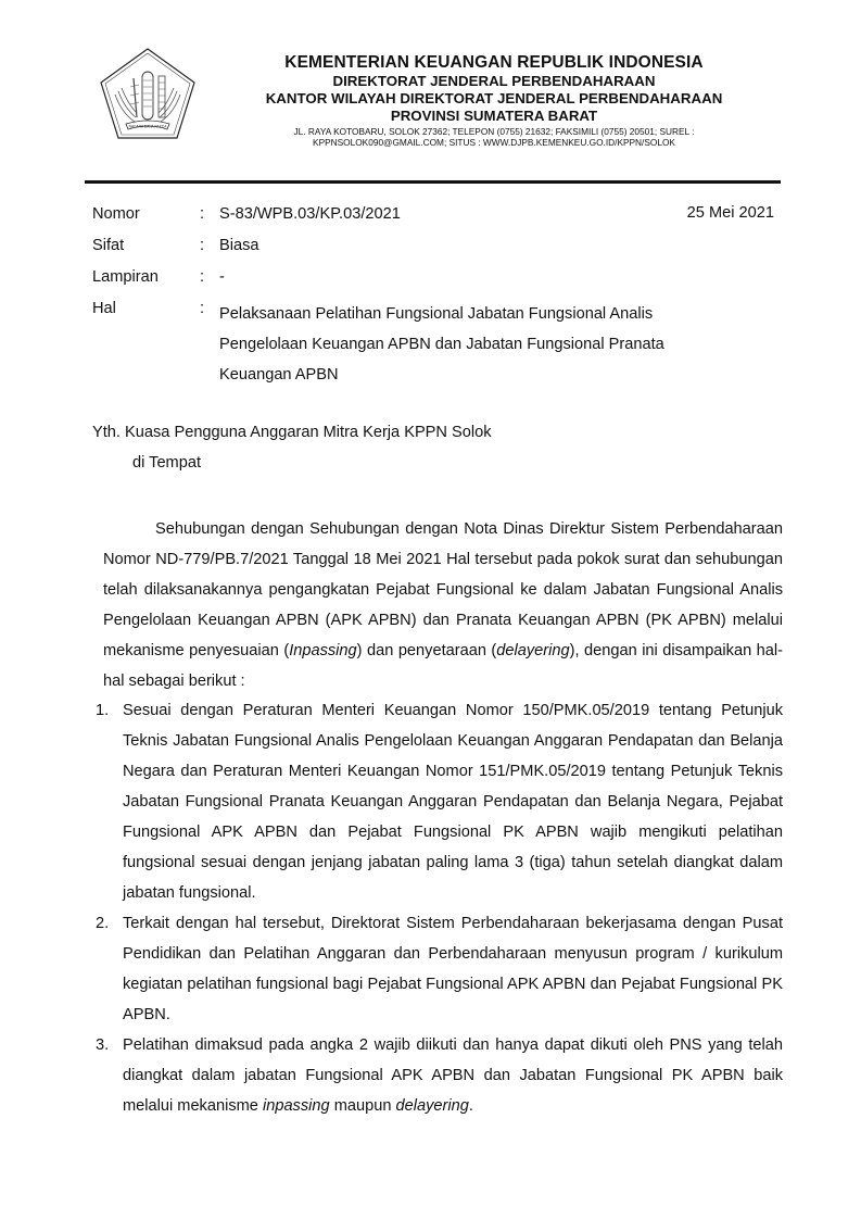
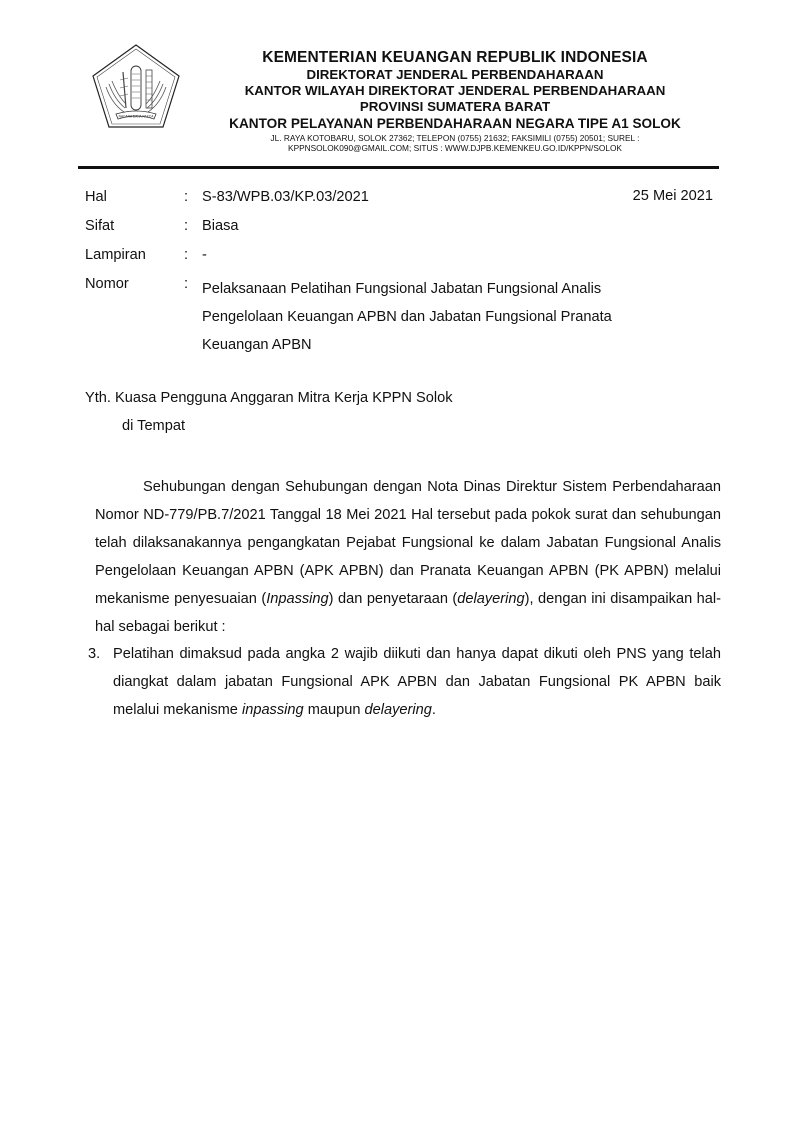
  KEMENTERIAN KEUANGAN REPUBLIK INDONESIA
  DIREKTORAT JENDERAL PERBENDAHARAAN
  KANTOR WILAYAH DIREKTORAT JENDERAL PERBENDAHARAAN
  PROVINSI SUMATERA BARAT
+ KANTOR PELAYANAN PERBENDAHARAAN NEGARA TIPE A1 SOLOK
  JL. RAYA KOTOBARU, SOLOK 27362; TELEPON (0755) 21632; FAKSIMILI (0755) 20501; SUREL :
  KPPNSOLOK090@GMAIL.COM; SITUS : WWW.DJPB.KEMENKEU.GO.ID/KPPN/SOLOK
- Nomor
+ Hal
  :
  S-83/WPB.03/KP.03/2021
  25 Mei 2021
  Sifat
  :
  Biasa
  Lampiran
  :
  -
- Hal
+ Nomor
  :
  Pelaksanaan Pelatihan Fungsional Jabatan Fungsional Analis Pengelolaan Keuangan APBN dan Jabatan Fungsional Pranata Keuangan APBN
  Yth. Kuasa Pengguna Anggaran Mitra Kerja KPPN Solok
  di Tempat
  Sehubungan dengan Sehubungan dengan Nota Dinas Direktur Sistem Perbendaharaan Nomor ND-779/PB.7/2021 Tanggal 18 Mei 2021 Hal tersebut pada pokok surat dan sehubungan telah dilaksanakannya pengangkatan Pejabat Fungsional ke dalam Jabatan Fungsional Analis Pengelolaan Keuangan APBN (APK APBN) dan Pranata Keuangan APBN (PK APBN) melalui mekanisme penyesuaian (Inpassing) dan penyetaraan (delayering), dengan ini disampaikan hal-hal sebagai berikut :
- 1.
- Sesuai dengan Peraturan Menteri Keuangan Nomor 150/PMK.05/2019 tentang Petunjuk Teknis Jabatan Fungsional Analis Pengelolaan Keuangan Anggaran Pendapatan dan Belanja Negara dan Peraturan Menteri Keuangan Nomor 151/PMK.05/2019 tentang Petunjuk Teknis Jabatan Fungsional Pranata Keuangan Anggaran Pendapatan dan Belanja Negara, Pejabat Fungsional APK APBN dan Pejabat Fungsional PK APBN wajib mengikuti pelatihan fungsional sesuai dengan jenjang jabatan paling lama 3 (tiga) tahun setelah diangkat dalam jabatan fungsional.
- 2.
- Terkait dengan hal tersebut, Direktorat Sistem Perbendaharaan bekerjasama dengan Pusat Pendidikan dan Pelatihan Anggaran dan Perbendaharaan menyusun program / kurikulum kegiatan pelatihan fungsional bagi Pejabat Fungsional APK APBN dan Pejabat Fungsional PK APBN.
  3.
  Pelatihan dimaksud pada angka 2 wajib diikuti dan hanya dapat dikuti oleh PNS yang telah diangkat dalam jabatan Fungsional APK APBN dan Jabatan Fungsional PK APBN baik melalui mekanisme inpassing maupun delayering.
